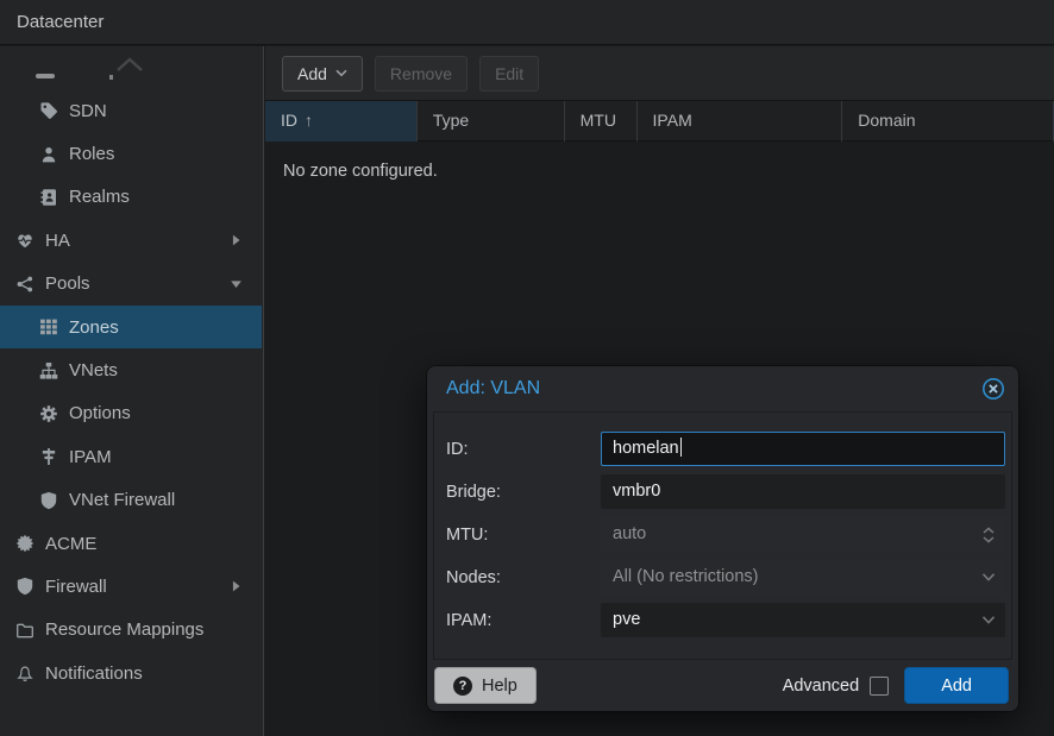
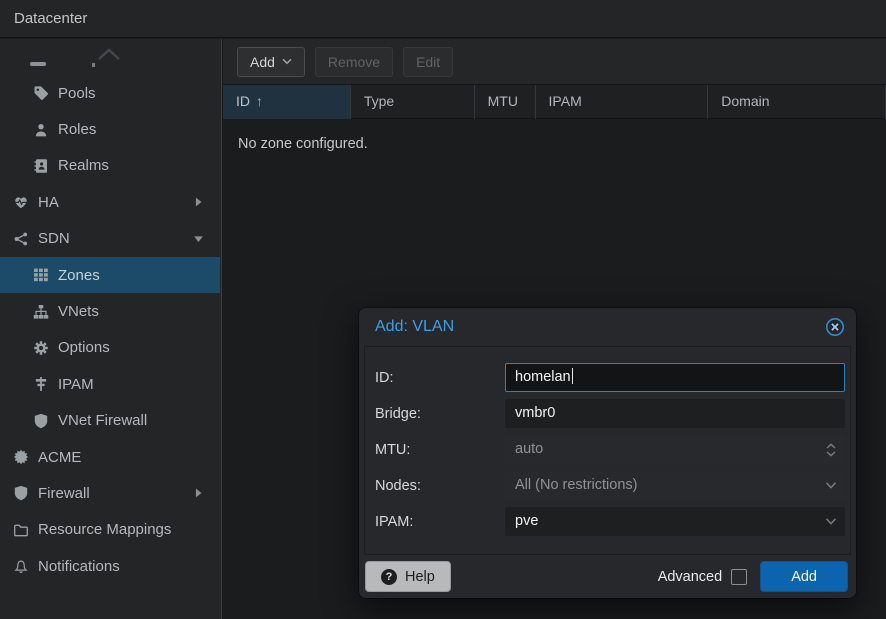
  Datacenter
- SDN
+ Pools
  Roles
  Realms
  HA
- Pools
+ SDN
  Zones
  VNets
  Options
  IPAM
  VNet Firewall
  ACME
  Firewall
  Resource Mappings
  Notifications
  Add
  Remove
  Edit
  ID ↑
  Type
  MTU
  IPAM
  Domain
  No zone configured.
  Add: VLAN
  ID:
  homelan
  Bridge:
  vmbr0
  MTU:
  auto
  Nodes:
  All (No restrictions)
  IPAM:
  pve
  ?
  Help
  Advanced
  Add
